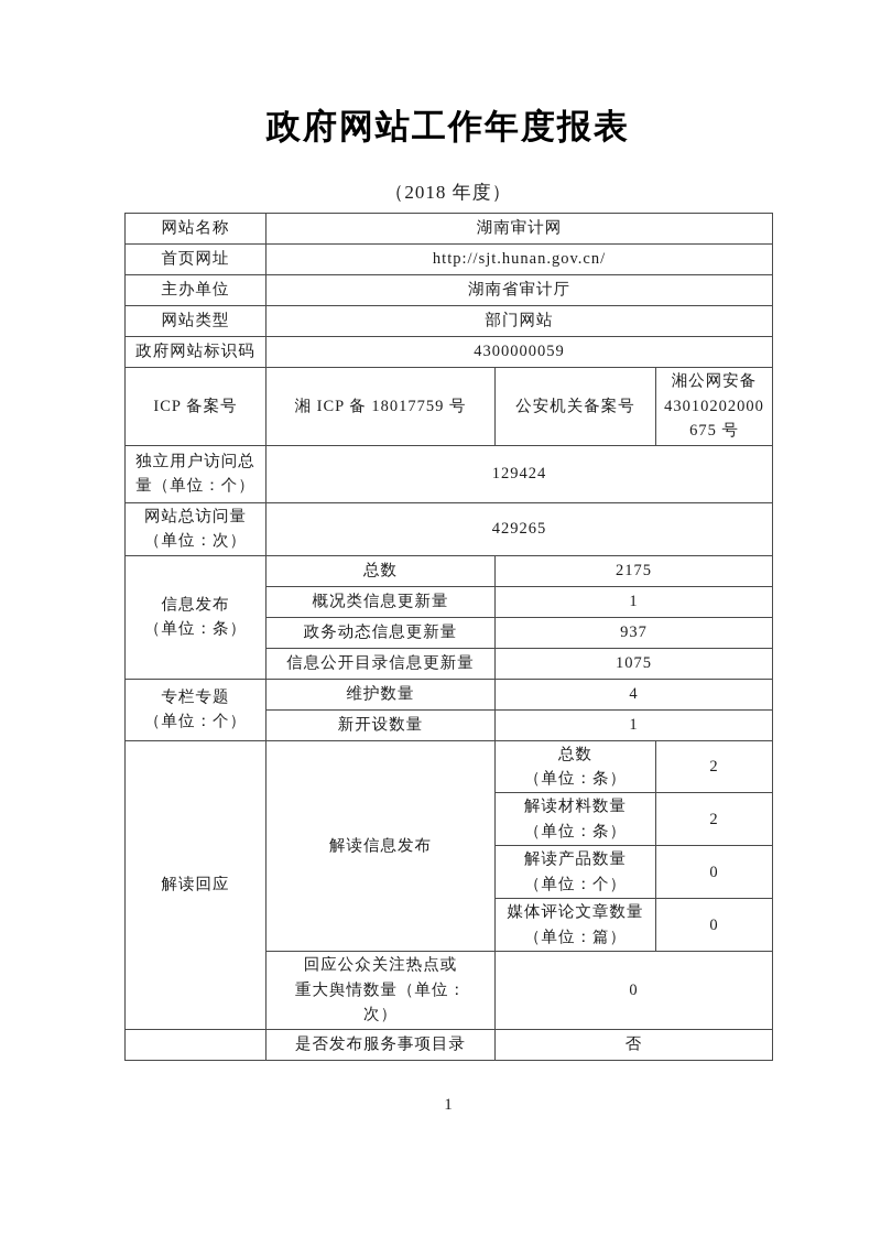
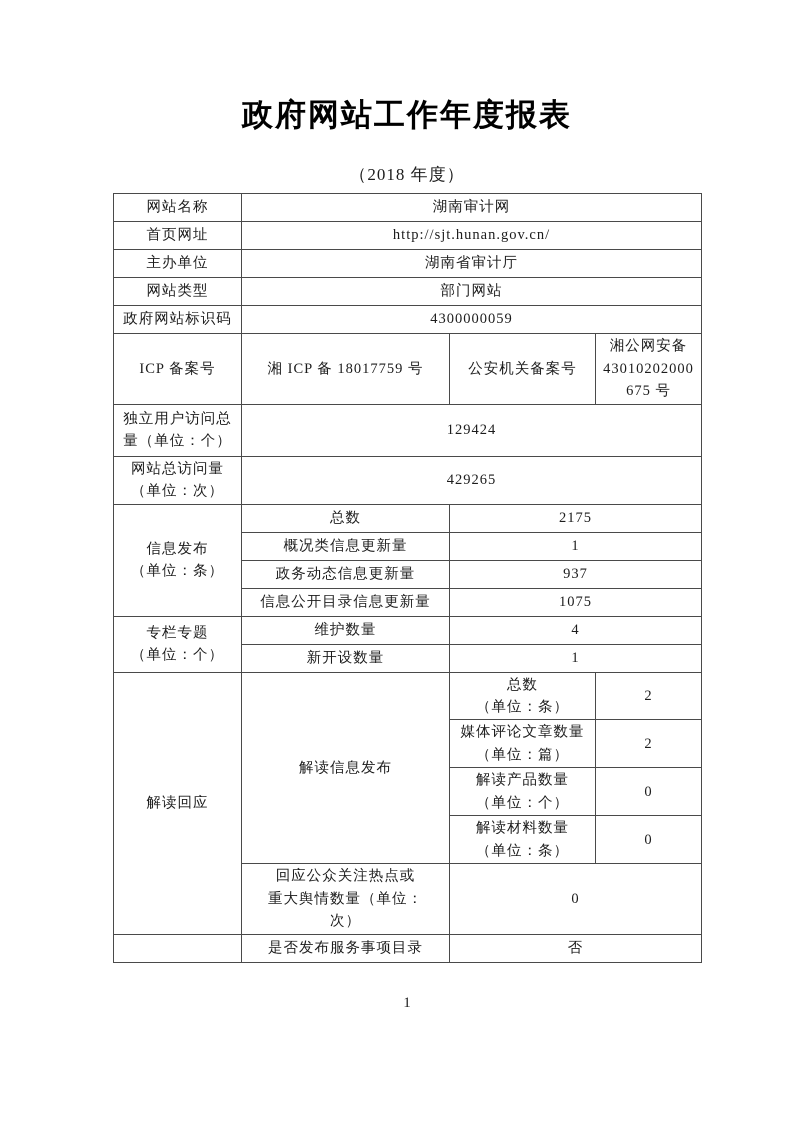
  政府网站工作年度报表
  （2018 年度）
  网站名称	湖南审计网
  首页网址	http://sjt.hunan.gov.cn/
  主办单位	湖南省审计厅
  网站类型	部门网站
  政府网站标识码	4300000059
  ICP 备案号	湘 ICP 备 18017759 号	公安机关备案号	湘公网安备 43010202000 675 号
  独立用户访问总 量（单位：个）	129424
  网站总访问量 （单位：次）	429265
  信息发布 （单位：条）	总数	2175
  概况类信息更新量	1
  政务动态信息更新量	937
  信息公开目录信息更新量	1075
  专栏专题 （单位：个）	维护数量	4
  新开设数量	1
  解读回应	解读信息发布	总数 （单位：条）	2
- 解读材料数量 （单位：条）	2
+ 媒体评论文章数量 （单位：篇）	2
  解读产品数量 （单位：个）	0
- 媒体评论文章数量 （单位：篇）	0
+ 解读材料数量 （单位：条）	0
  回应公众关注热点或 重大舆情数量（单位： 次）	0
  	是否发布服务事项目录	否
  1
